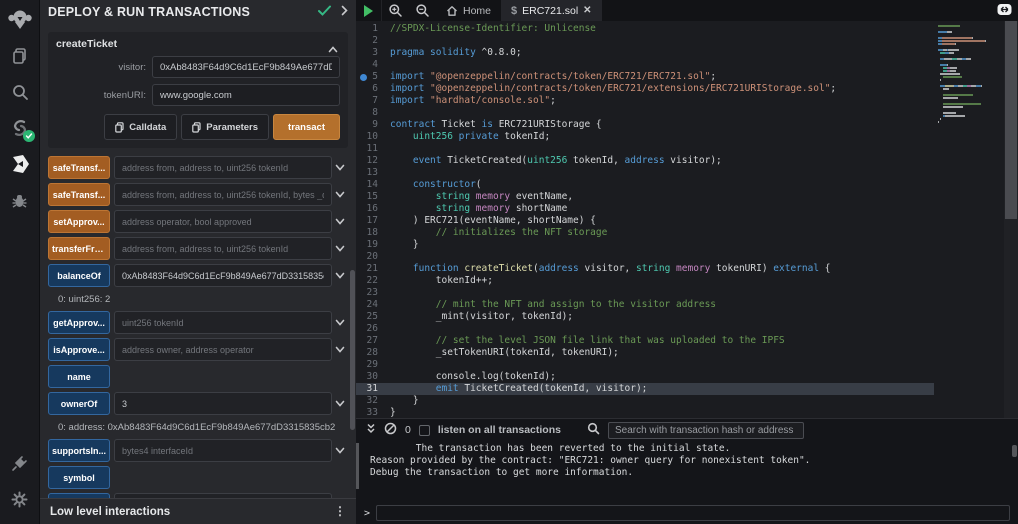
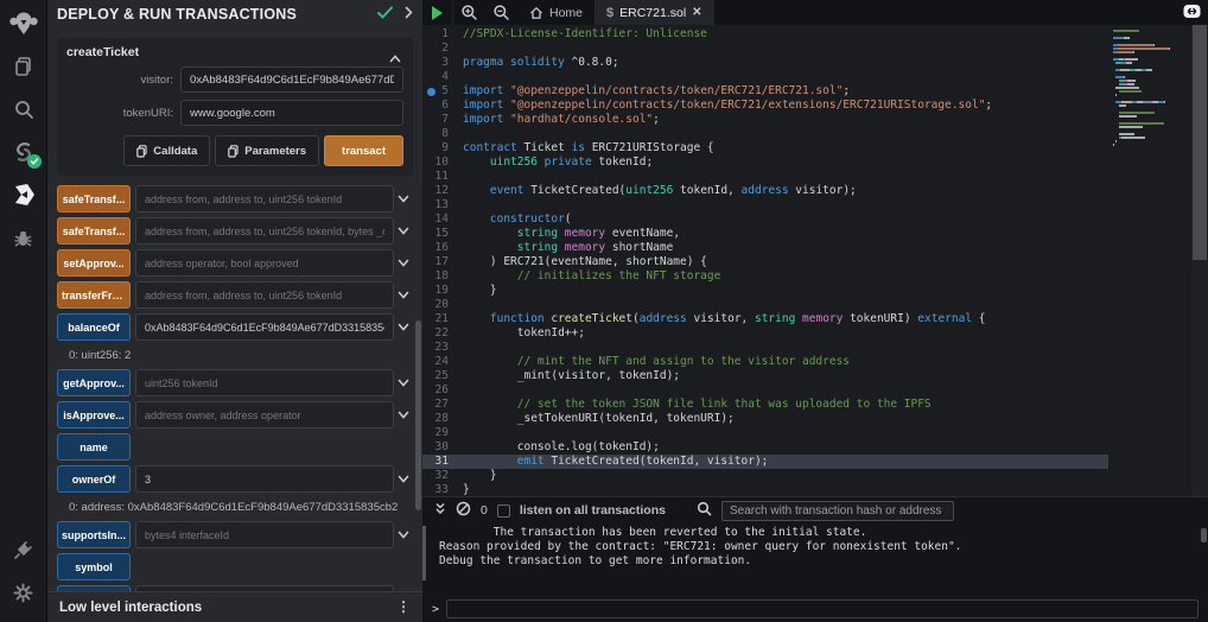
  DEPLOY & RUN TRANSACTIONS
  createTicket
  visitor:
  0xAb8483F64d9C6d1EcF9b849Ae677dD
  tokenURI:
  www.google.com
  Calldata
  Parameters
  transact
  safeTransf...
  address from, address to, uint256 tokenId
  safeTransf...
  address from, address to, uint256 tokenId, bytes _
  setApprov...
  address operator, bool approved
  transferFro...
  address from, address to, uint256 tokenId
  balanceOf
  0xAb8483F64d9C6d1EcF9b849Ae677dD3315835
  0: uint256: 2
  getApprov...
  uint256 tokenId
  isApprove...
  address owner, address operator
  name
  ownerOf
  3
  0: address: 0xAb8483F64d9C6d1EcF9b849Ae677dD3315835cb2
  supportsIn...
  bytes4 interfaceId
  symbol
  Low level interactions
  ⋮
  Home
  $
  ERC721.sol
  ✕
  1
  //SPDX-License-Identifier: Unlicense
  2
  3
  pragma solidity ^0.8.0;
  4
  5
  import "@openzeppelin/contracts/token/ERC721/ERC721.sol";
  6
  import "@openzeppelin/contracts/token/ERC721/extensions/ERC721URIStorage.sol";
  7
  import "hardhat/console.sol";
  8
  9
  contract Ticket is ERC721URIStorage {
  10
  uint256 private tokenId;
  11
  12
  event TicketCreated(uint256 tokenId, address visitor);
  13
  14
  constructor(
  15
  string memory eventName,
  16
  string memory shortName
  17
  ) ERC721(eventName, shortName) {
  18
  // initializes the NFT storage
  19
  }
  20
  21
  function createTicket(address visitor, string memory tokenURI) external {
  22
  tokenId++;
  23
  24
  // mint the NFT and assign to the visitor address
  25
  _mint(visitor, tokenId);
  26
  27
- // set the level JSON file link that was uploaded to the IPFS
+ // set the token JSON file link that was uploaded to the IPFS
  28
  _setTokenURI(tokenId, tokenURI);
  29
  30
  console.log(tokenId);
  31
  emit TicketCreated(tokenId, visitor);
  32
  }
  33
  }
  0
  listen on all transactions
  Search with transaction hash or address
  The transaction has been reverted to the initial state.
  Reason provided by the contract: "ERC721: owner query for nonexistent token".
  Debug the transaction to get more information.
  >
